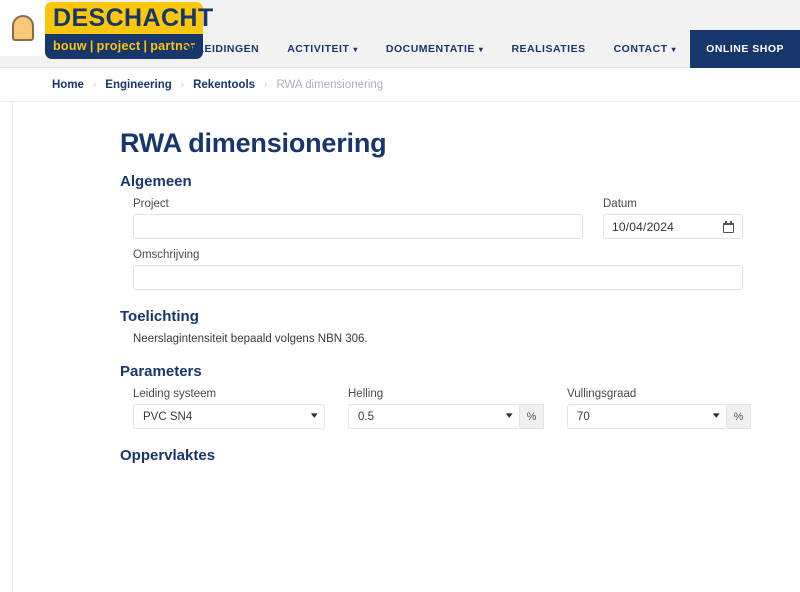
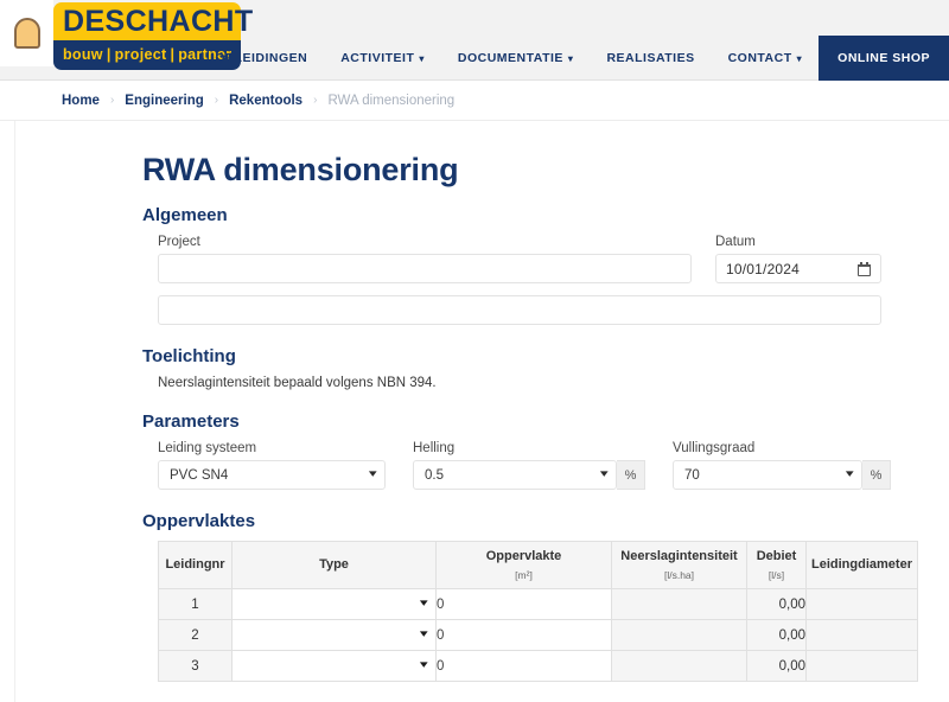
  DESCHACHT
  bouw | project | partner
  OPLEIDINGEN
  ACTIVITEIT
  ▾
  DOCUMENTATIE
  ▾
  REALISATIES
  CONTACT
  ▾
  ONLINE SHOP
  Home
  ›
  Engineering
  ›
  Rekentools
  ›
  RWA dimensionering
  RWA dimensionering
  Algemeen
  Project
  Datum
- 10/04/2024
+ 10/01/2024
- Omschrijving
  Toelichting
- Neerslagintensiteit bepaald volgens NBN 306.
+ Neerslagintensiteit bepaald volgens NBN 394.
  Parameters
  Leiding systeem
  PVC SN4
  ▾
  Helling
  0.5
  ▾
  %
  Vullingsgraad
  70
  ▾
  %
  Oppervlaktes
+ Leidingnr	Type	Oppervlakte [m²]	Neerslagintensiteit [l/s.ha]	Debiet [l/s]	Leidingdiameter
+ 1	▾	0		0,00
+ 2	▾	0		0,00
+ 3	▾	0		0,00
